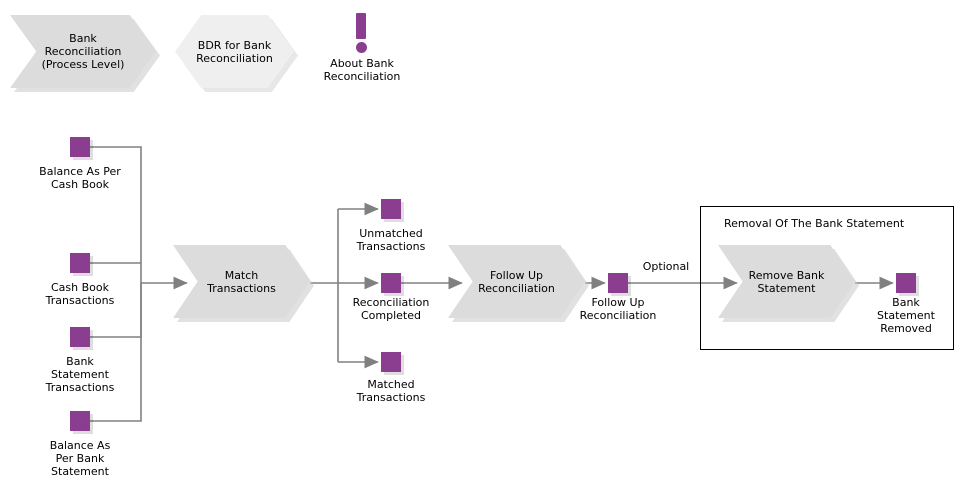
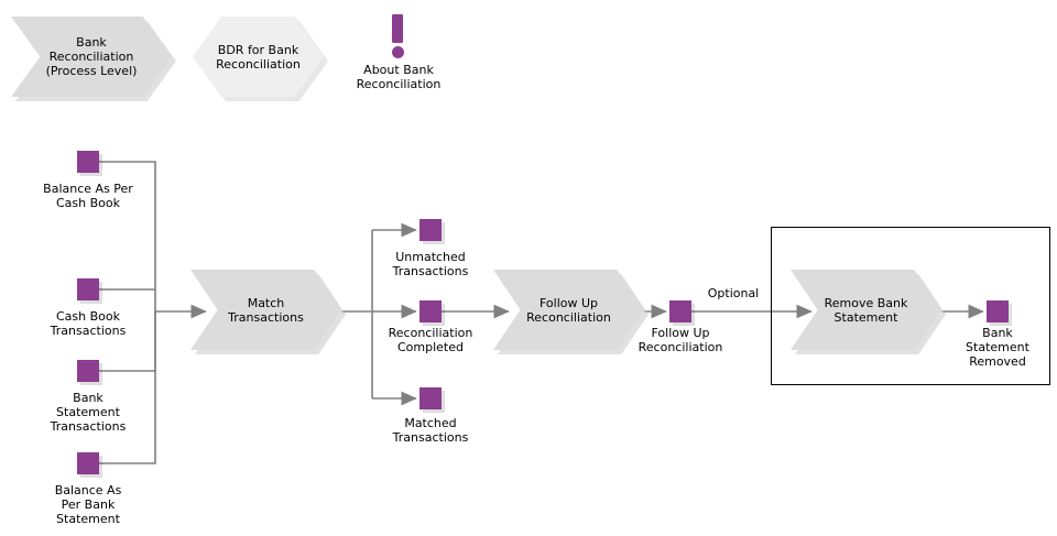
  Bank
  Reconciliation
  (Process Level)
  BDR for Bank
  Reconciliation
  About Bank
  Reconciliation
  Balance As Per
  Cash Book
  Cash Book
  Transactions
  Bank
  Statement
  Transactions
  Balance As
  Per Bank
  Statement
  Match
  Transactions
  Unmatched
  Transactions
  Reconciliation
  Completed
  Matched
  Transactions
  Follow Up
  Reconciliation
  Follow Up
  Reconciliation
  Optional
- Removal Of The Bank Statement
  Remove Bank
  Statement
  Bank
  Statement
  Removed
